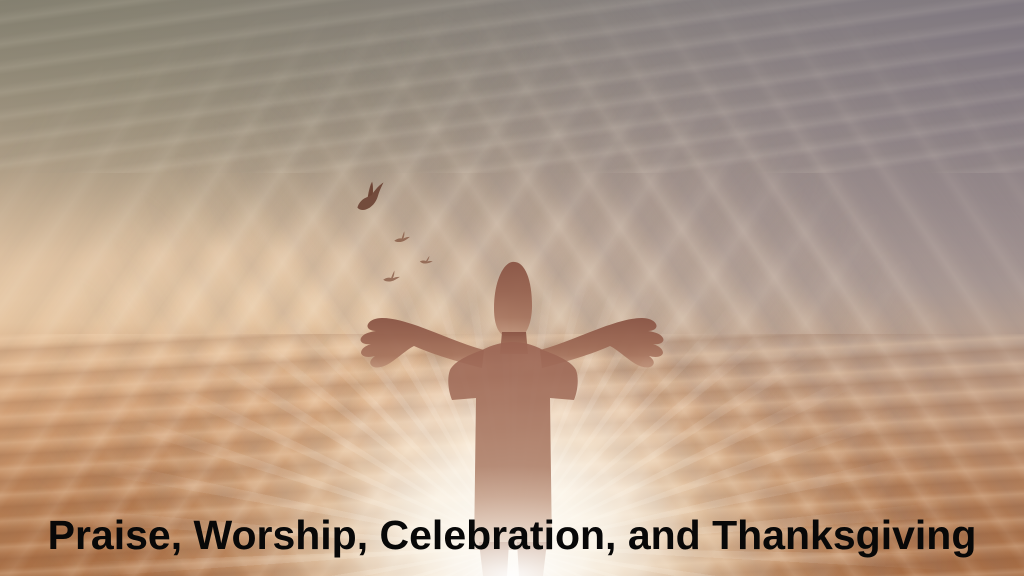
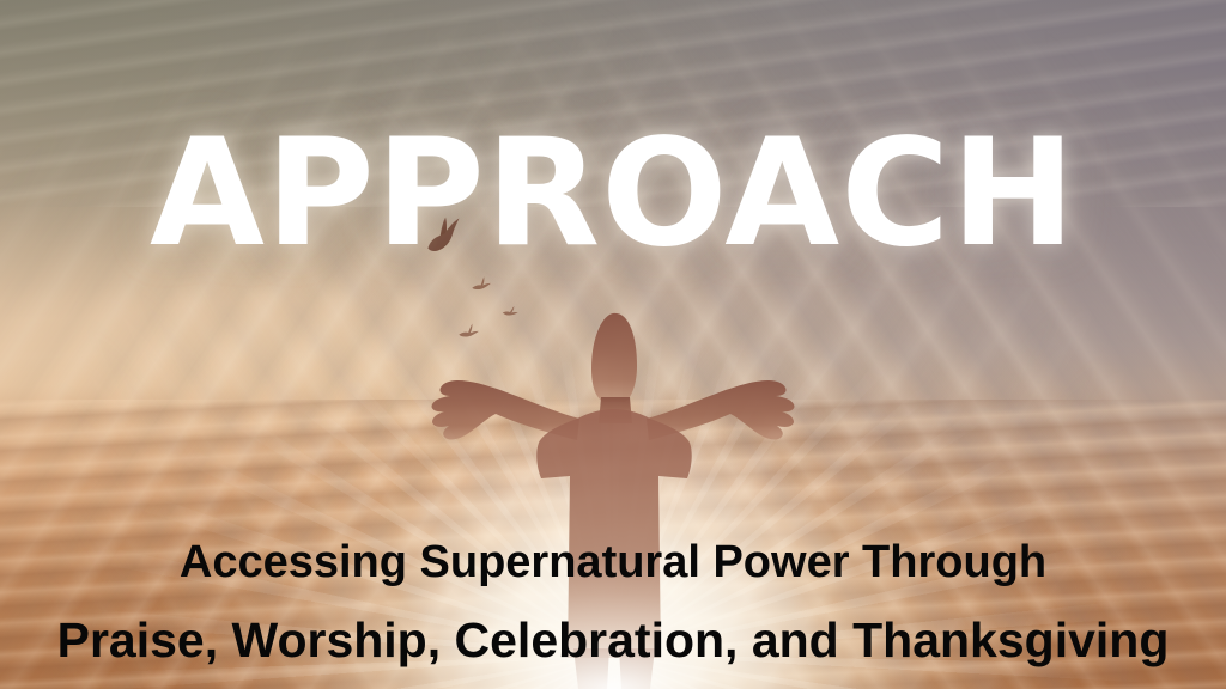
+ APPROACH
+ Accessing Supernatural Power Through
  Praise, Worship, Celebration, and Thanksgiving
